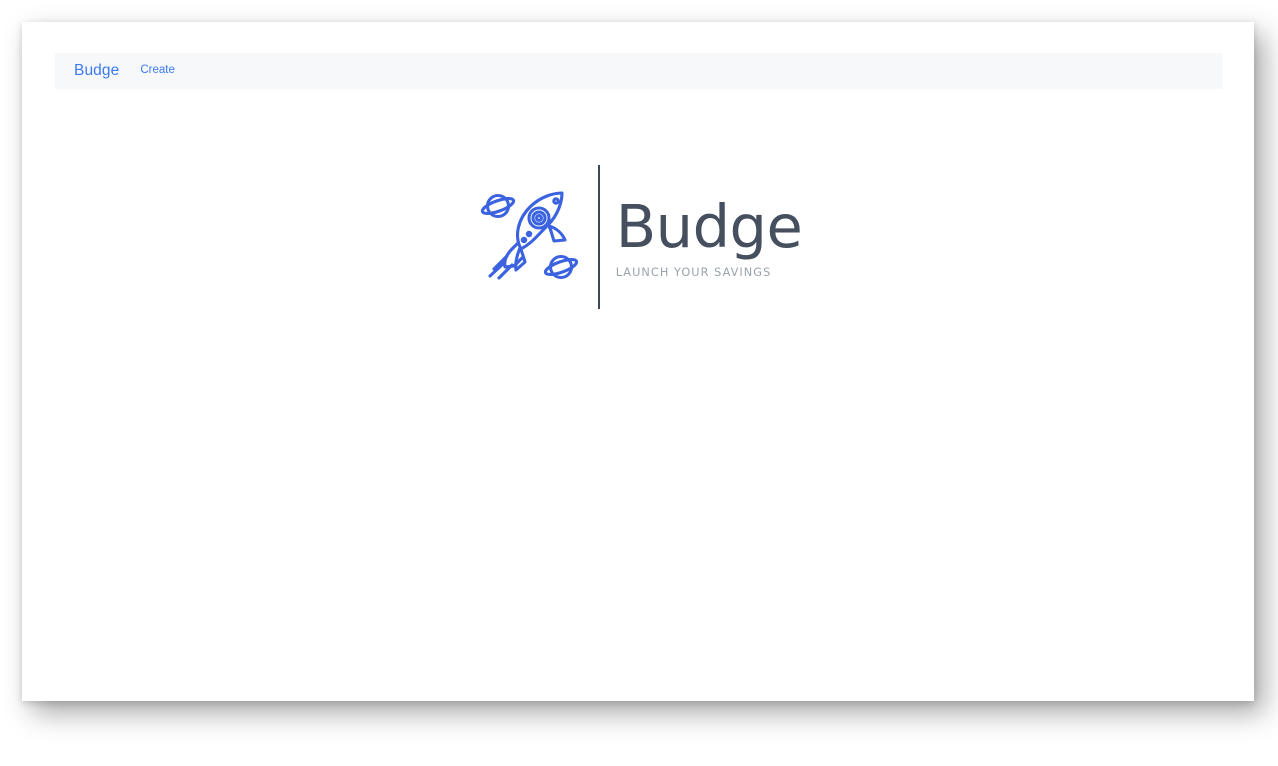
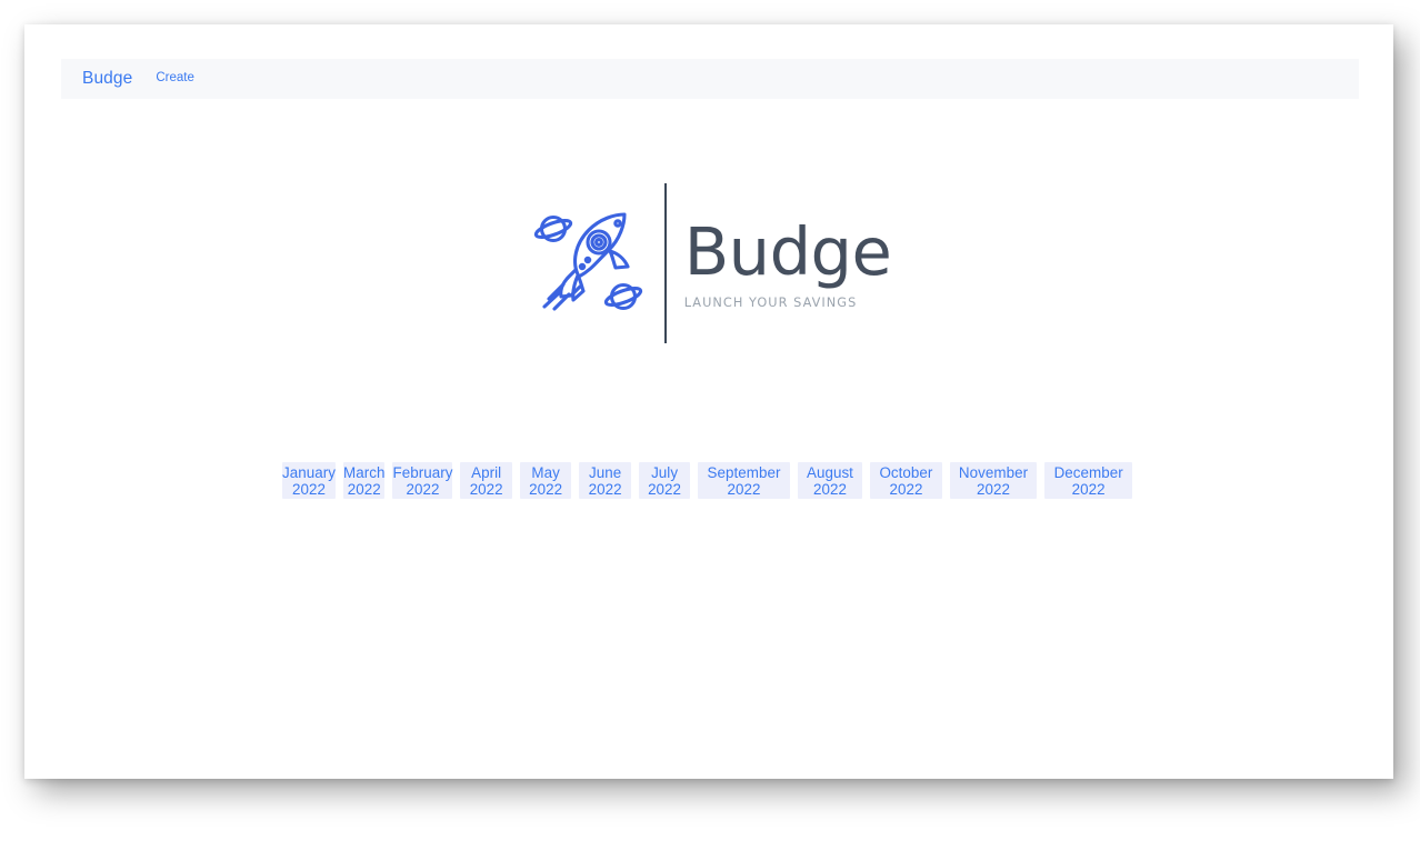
  Budge
  Create
  Budge
  LAUNCH YOUR SAVINGS
+ January 2022
+ March 2022
+ February 2022
+ April 2022
+ May 2022
+ June 2022
+ July 2022
+ September 2022
+ August 2022
+ October 2022
+ November 2022
+ December 2022
